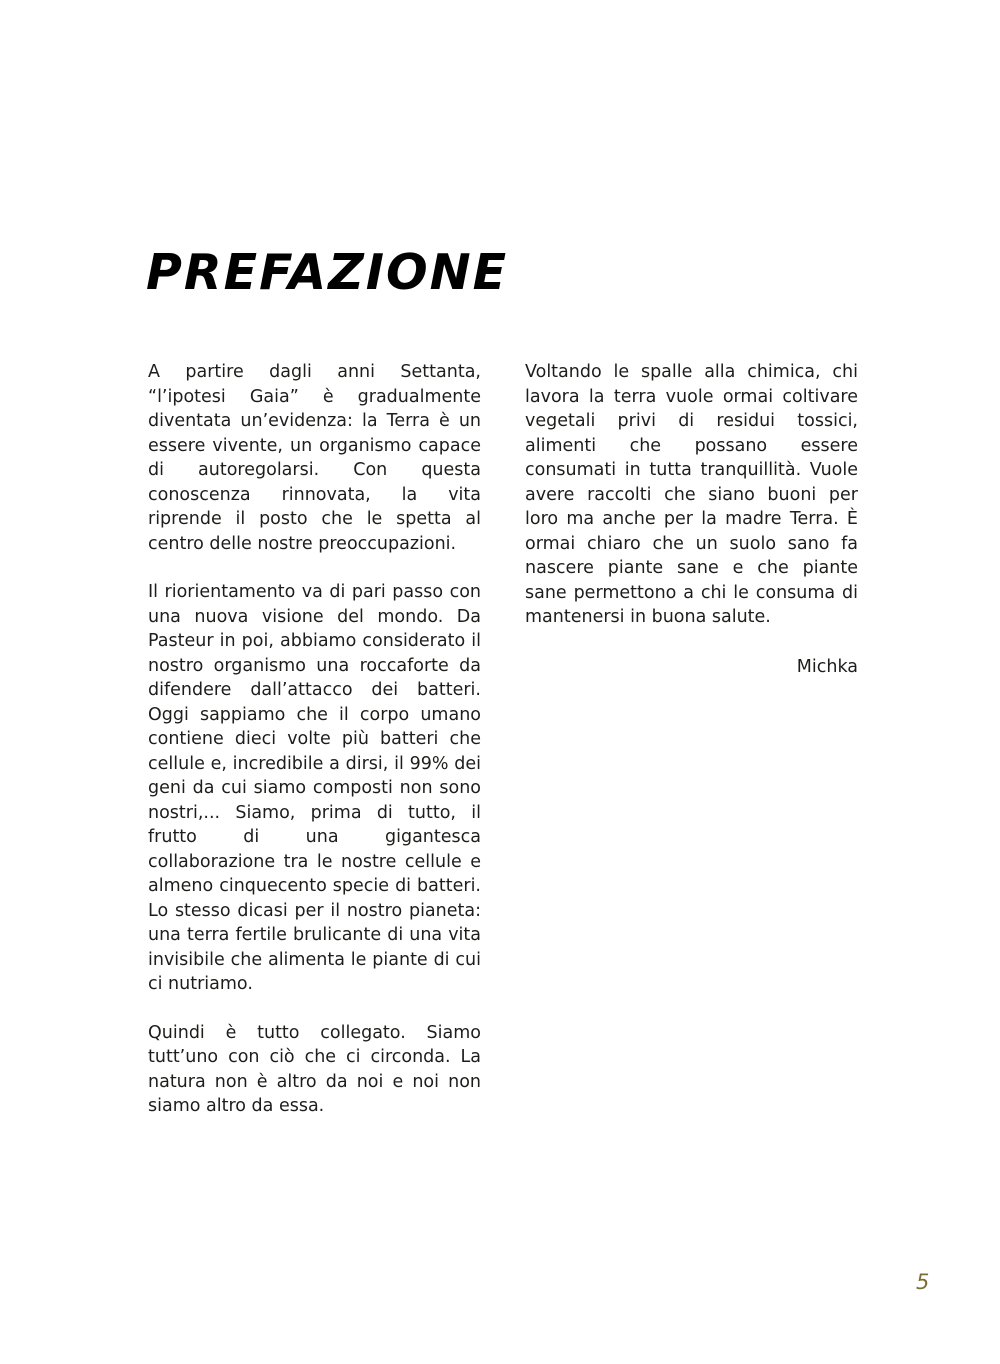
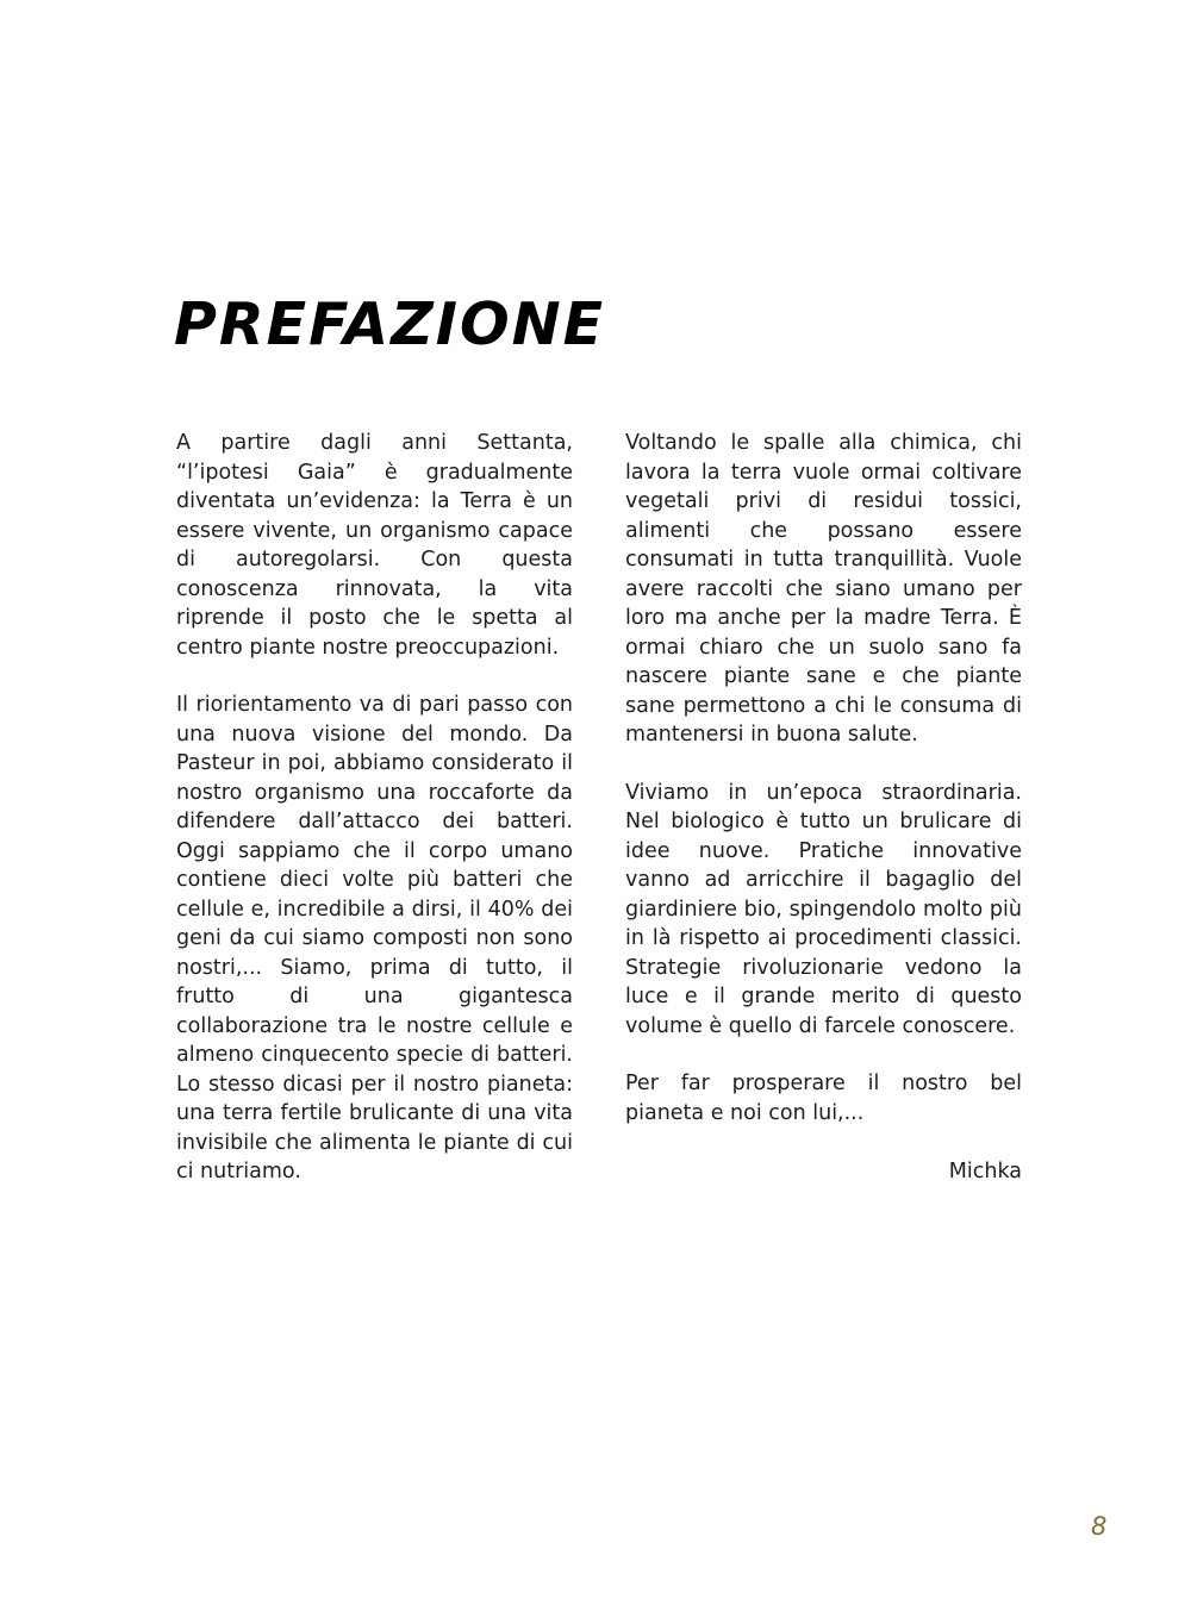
  PREFAZIONE
- A partire dagli anni Settanta, “l’ipotesi Gaia” è gradualmente diventata un’evidenza: la Terra è un essere vivente, un organismo capace di autoregolarsi. Con questa conoscenza rinnovata, la vita riprende il posto che le spetta al centro delle nostre preoccupazioni.
+ A partire dagli anni Settanta, “l’ipotesi Gaia” è gradualmente diventata un’evidenza: la Terra è un essere vivente, un organismo capace di autoregolarsi. Con questa conoscenza rinnovata, la vita riprende il posto che le spetta al centro piante nostre preoccupazioni.
- Il riorientamento va di pari passo con una nuova visione del mondo. Da Pasteur in poi, abbiamo considerato il nostro organismo una roccaforte da difendere dall’attacco dei batteri. Oggi sappiamo che il corpo umano contiene dieci volte più batteri che cellule e, incredibile a dirsi, il 99% dei geni da cui siamo composti non sono nostri,... Siamo, prima di tutto, il frutto di una gigantesca collaborazione tra le nostre cellule e almeno cinquecento specie di batteri. Lo stesso dicasi per il nostro pianeta: una terra fertile brulicante di una vita invisibile che alimenta le piante di cui ci nutriamo.
+ Il riorientamento va di pari passo con una nuova visione del mondo. Da Pasteur in poi, abbiamo considerato il nostro organismo una roccaforte da difendere dall’attacco dei batteri. Oggi sappiamo che il corpo umano contiene dieci volte più batteri che cellule e, incredibile a dirsi, il 40% dei geni da cui siamo composti non sono nostri,... Siamo, prima di tutto, il frutto di una gigantesca collaborazione tra le nostre cellule e almeno cinquecento specie di batteri. Lo stesso dicasi per il nostro pianeta: una terra fertile brulicante di una vita invisibile che alimenta le piante di cui ci nutriamo.
- Quindi è tutto collegato. Siamo tutt’uno con ciò che ci circonda. La natura non è altro da noi e noi non siamo altro da essa.
- Voltando le spalle alla chimica, chi lavora la terra vuole ormai coltivare vegetali privi di residui tossici, alimenti che possano essere consumati in tutta tranquillità. Vuole avere raccolti che siano buoni per loro ma anche per la madre Terra. È ormai chiaro che un suolo sano fa nascere piante sane e che piante sane permettono a chi le consuma di mantenersi in buona salute.
+ Voltando le spalle alla chimica, chi lavora la terra vuole ormai coltivare vegetali privi di residui tossici, alimenti che possano essere consumati in tutta tranquillità. Vuole avere raccolti che siano umano per loro ma anche per la madre Terra. È ormai chiaro che un suolo sano fa nascere piante sane e che piante sane permettono a chi le consuma di mantenersi in buona salute.
+ Viviamo in un’epoca straordinaria. Nel biologico è tutto un brulicare di idee nuove. Pratiche innovative vanno ad arricchire il bagaglio del giardiniere bio, spingendolo molto più in là rispetto ai procedimenti classici. Strategie rivoluzionarie vedono la luce e il grande merito di questo volume è quello di farcele conoscere.
+ Per far prosperare il nostro bel pianeta e noi con lui,...
  Michka
- 5
+ 8
